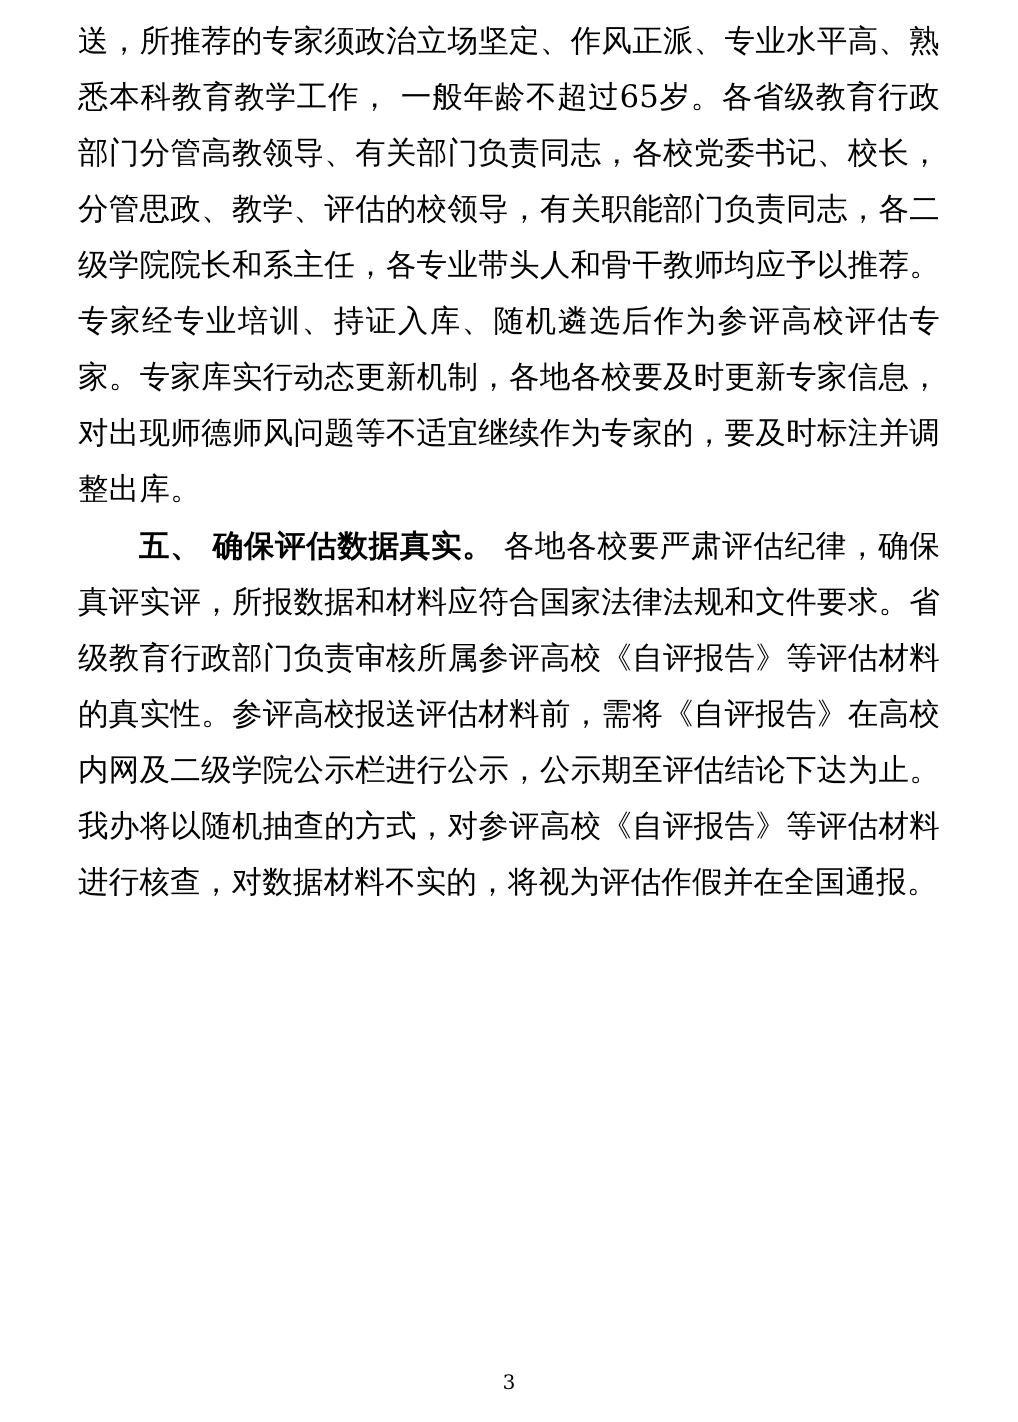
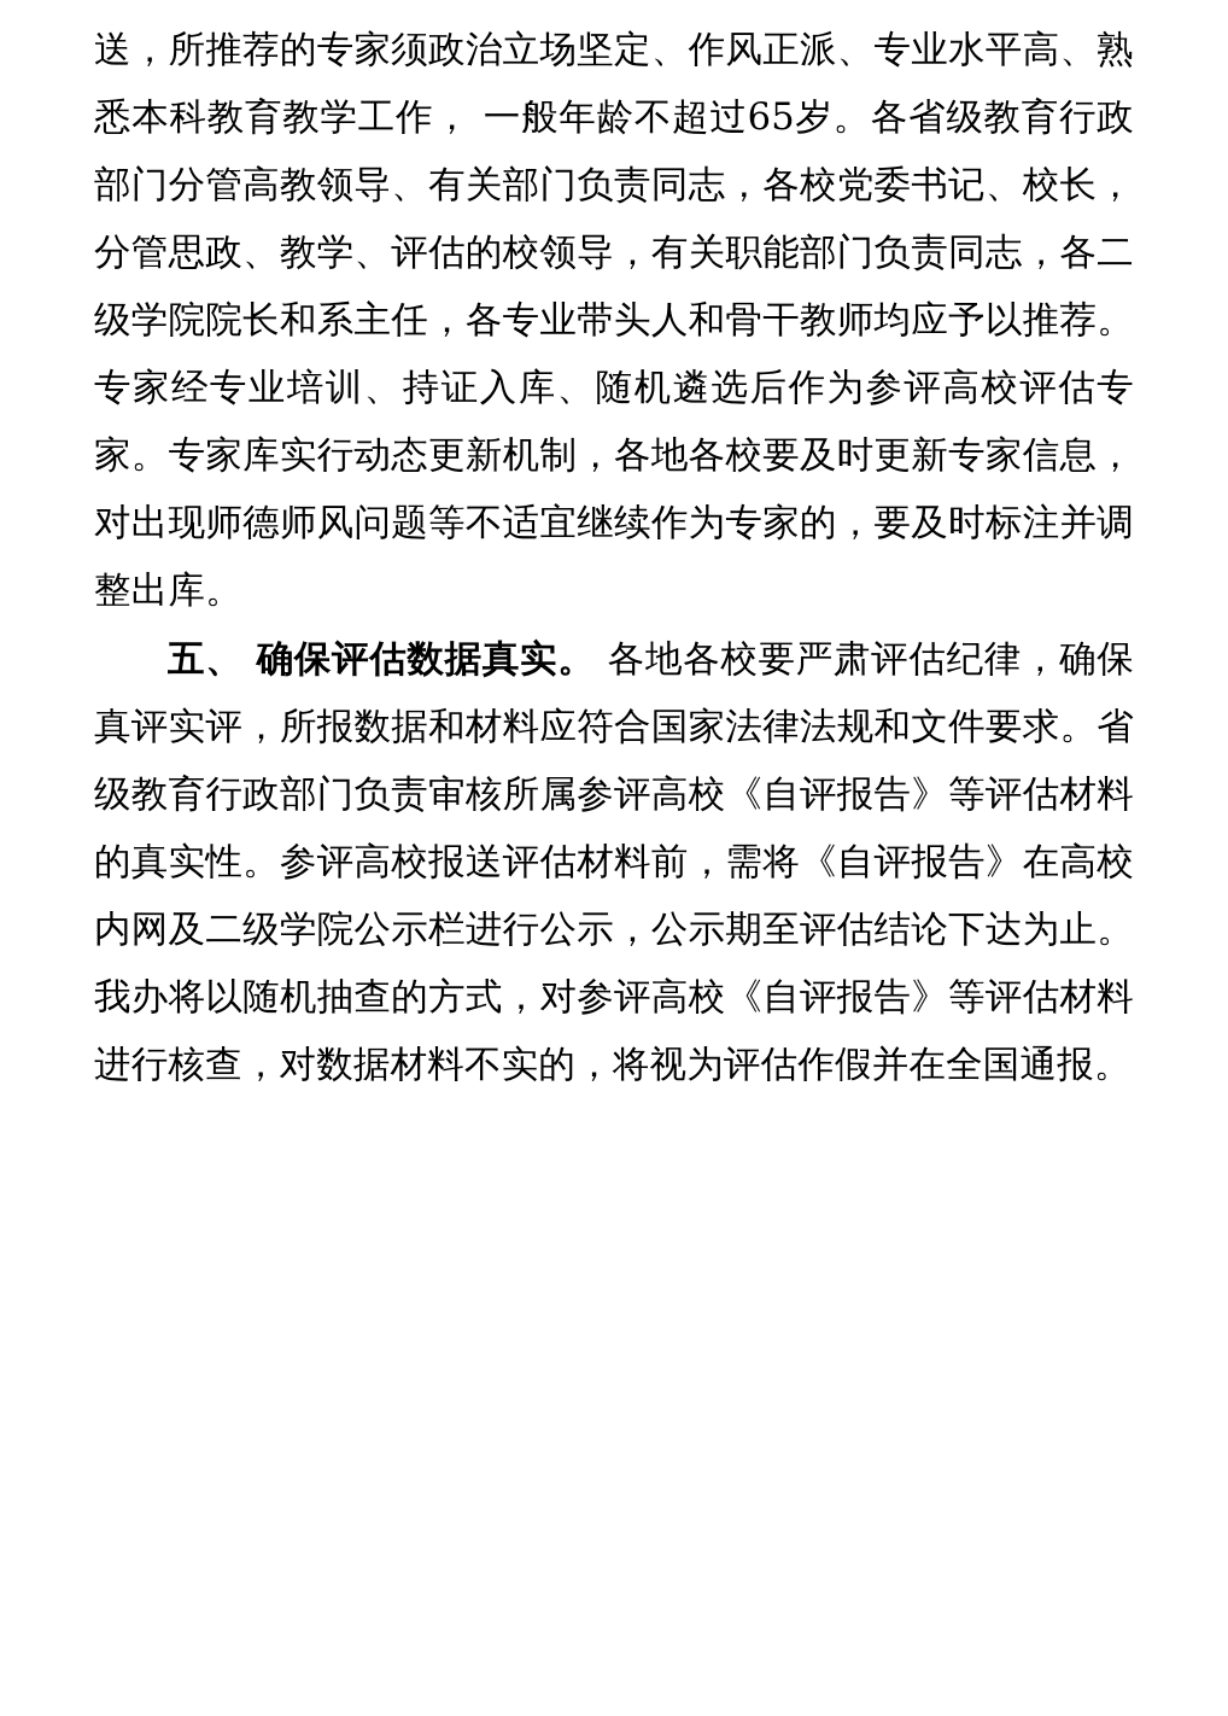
  送，所推荐的专家须政治立场坚定、作风正派、专业水平高、熟悉本科教育教学工作， 一般年龄不超过65岁。各省级教育行政部门分管高教领导、有关部门负责同志，各校党委书记、校长，分管思政、教学、评估的校领导，有关职能部门负责同志，各二级学院院长和系主任，各专业带头人和骨干教师均应予以推荐。专家经专业培训、持证入库、随机遴选后作为参评高校评估专家。专家库实行动态更新机制，各地各校要及时更新专家信息，对出现师德师风问题等不适宜继续作为专家的，要及时标注并调整出库。
  五、 确保评估数据真实。 各地各校要严肃评估纪律，确保真评实评，所报数据和材料应符合国家法律法规和文件要求。省级教育行政部门负责审核所属参评高校《自评报告》等评估材料的真实性。参评高校报送评估材料前，需将《自评报告》在高校内网及二级学院公示栏进行公示，公示期至评估结论下达为止。我办将以随机抽查的方式，对参评高校《自评报告》等评估材料进行核查，对数据材料不实的，将视为评估作假并在全国通报。
- 3
